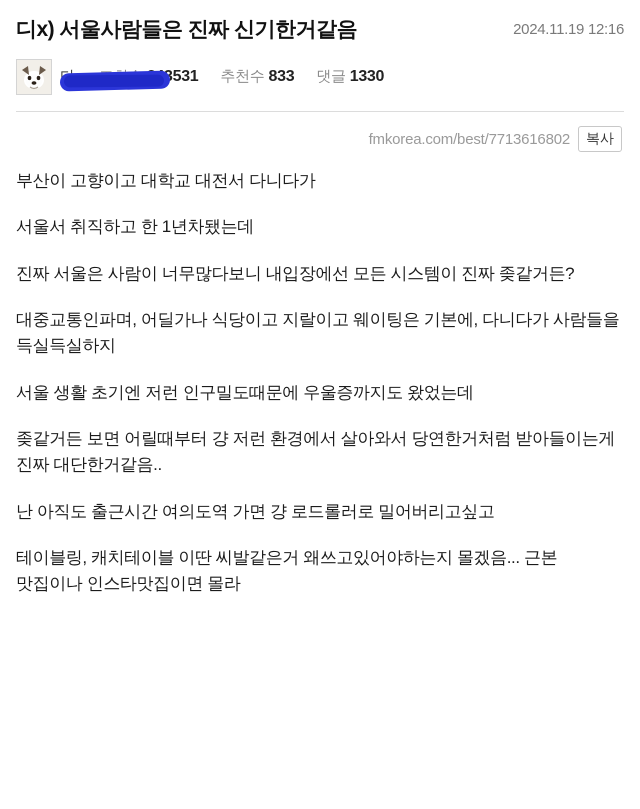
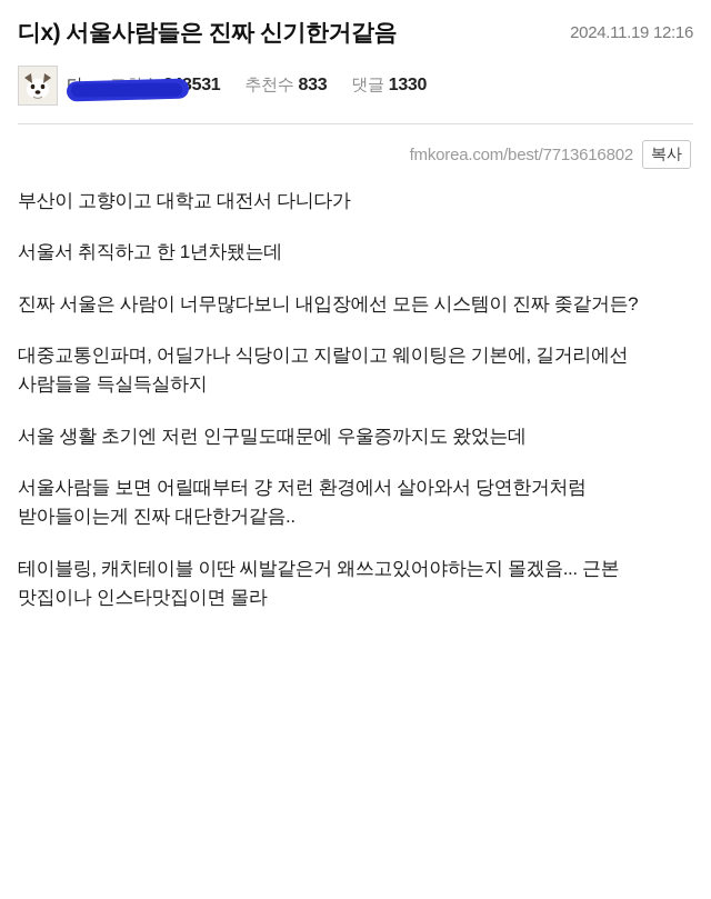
  디x) 서울사람들은 진짜 신기한거같음
  2024.11.19 12:16
  추천수 833
  댓글 1330
  fmkorea.com/best/7713616802
  복사
  부산이 고향이고 대학교 대전서 다니다가
  서울서 취직하고 한 1년차됐는데
  진짜 서울은 사람이 너무많다보니 내입장에선 모든 시스템이 진짜 좆같거든?
- 대중교통인파며, 어딜가나 식당이고 지랄이고 웨이팅은 기본에, 다니다가 사람들을 득실득실하지
+ 대중교통인파며, 어딜가나 식당이고 지랄이고 웨이팅은 기본에, 길거리에선 사람들을 득실득실하지
  서울 생활 초기엔 저런 인구밀도때문에 우울증까지도 왔었는데
- 좆같거든 보면 어릴때부터 걍 저런 환경에서 살아와서 당연한거처럼 받아들이는게 진짜 대단한거같음..
+ 서울사람들 보면 어릴때부터 걍 저런 환경에서 살아와서 당연한거처럼 받아들이는게 진짜 대단한거같음..
- 난 아직도 출근시간 여의도역 가면 걍 로드롤러로 밀어버리고싶고
  테이블링, 캐치테이블 이딴 씨발같은거 왜쓰고있어야하는지 몰겠음... 근본 맛집이나 인스타맛집이면 몰라
